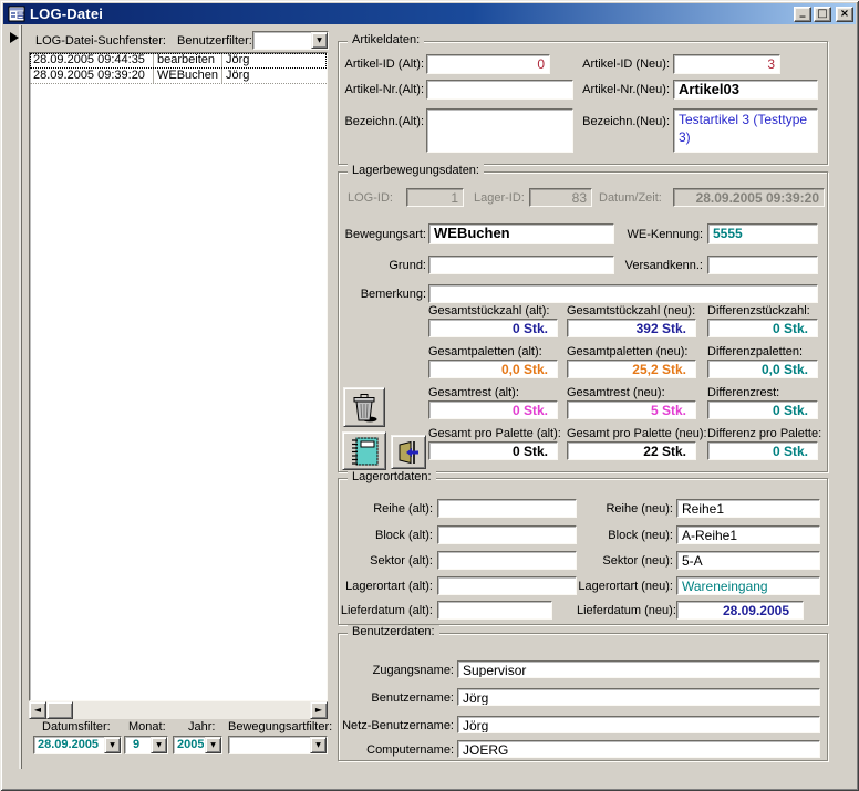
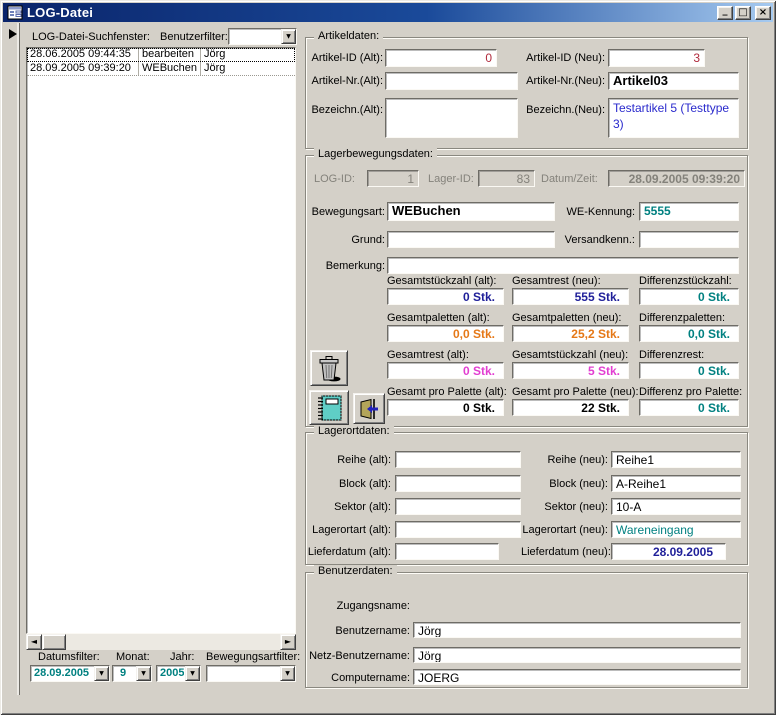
  LOG-Datei
  _
  □
  ×
  LOG-Datei-Suchfenster:
  Benutzerfilter:
- 28.09.2005 09:44:35
+ 28.06.2005 09:44:35
  bearbeiten
  Jörg
  28.09.2005 09:39:20
  WEBuchen
  Jörg
  ◄
  ►
  Datumsfilter:
  Monat:
  Jahr:
  Bewegungsartfilter:
  28.09.2005
  9
  2005
  Artikeldaten:
  Artikel-ID (Alt):
  0
  Artikel-ID (Neu):
  3
  Artikel-Nr.(Alt):
  Artikel-Nr.(Neu):
  Artikel03
  Bezeichn.(Alt):
  Bezeichn.(Neu):
- Testartikel 3 (Testtype 3)
+ Testartikel 5 (Testtype 3)
  Lagerbewegungsdaten:
  LOG-ID:
  1
  Lager-ID:
  83
  Datum/Zeit:
  28.09.2005 09:39:20
  Bewegungsart:
  WEBuchen
  WE-Kennung:
  5555
  Grund:
  Versandkenn.:
  Bemerkung:
  Gesamtstückzahl (alt):
  0 Stk.
- Gesamtstückzahl (neu):
+ Gesamtrest (neu):
- 392 Stk.
+ 555 Stk.
  Differenzstückzahl:
  0 Stk.
  Gesamtpaletten (alt):
  0,0 Stk.
  Gesamtpaletten (neu):
  25,2 Stk.
  Differenzpaletten:
  0,0 Stk.
  Gesamtrest (alt):
  0 Stk.
- Gesamtrest (neu):
+ Gesamtstückzahl (neu):
  5 Stk.
  Differenzrest:
  0 Stk.
  Gesamt pro Palette (alt):
  0 Stk.
  Gesamt pro Palette (neu):
  22 Stk.
  Differenz pro Palette:
  0 Stk.
  Lagerortdaten:
  Reihe (alt):
  Reihe (neu):
  Reihe1
  Block (alt):
  Block (neu):
  A-Reihe1
  Sektor (alt):
  Sektor (neu):
- 5-A
+ 10-A
  Lagerortart (alt):
  Lagerortart (neu):
  Wareneingang
  Lieferdatum (alt):
  Lieferdatum (neu):
  28.09.2005
  Benutzerdaten:
  Zugangsname:
- Supervisor
  Benutzername:
  Jörg
  Netz-Benutzername:
  Jörg
  Computername:
  JOERG
